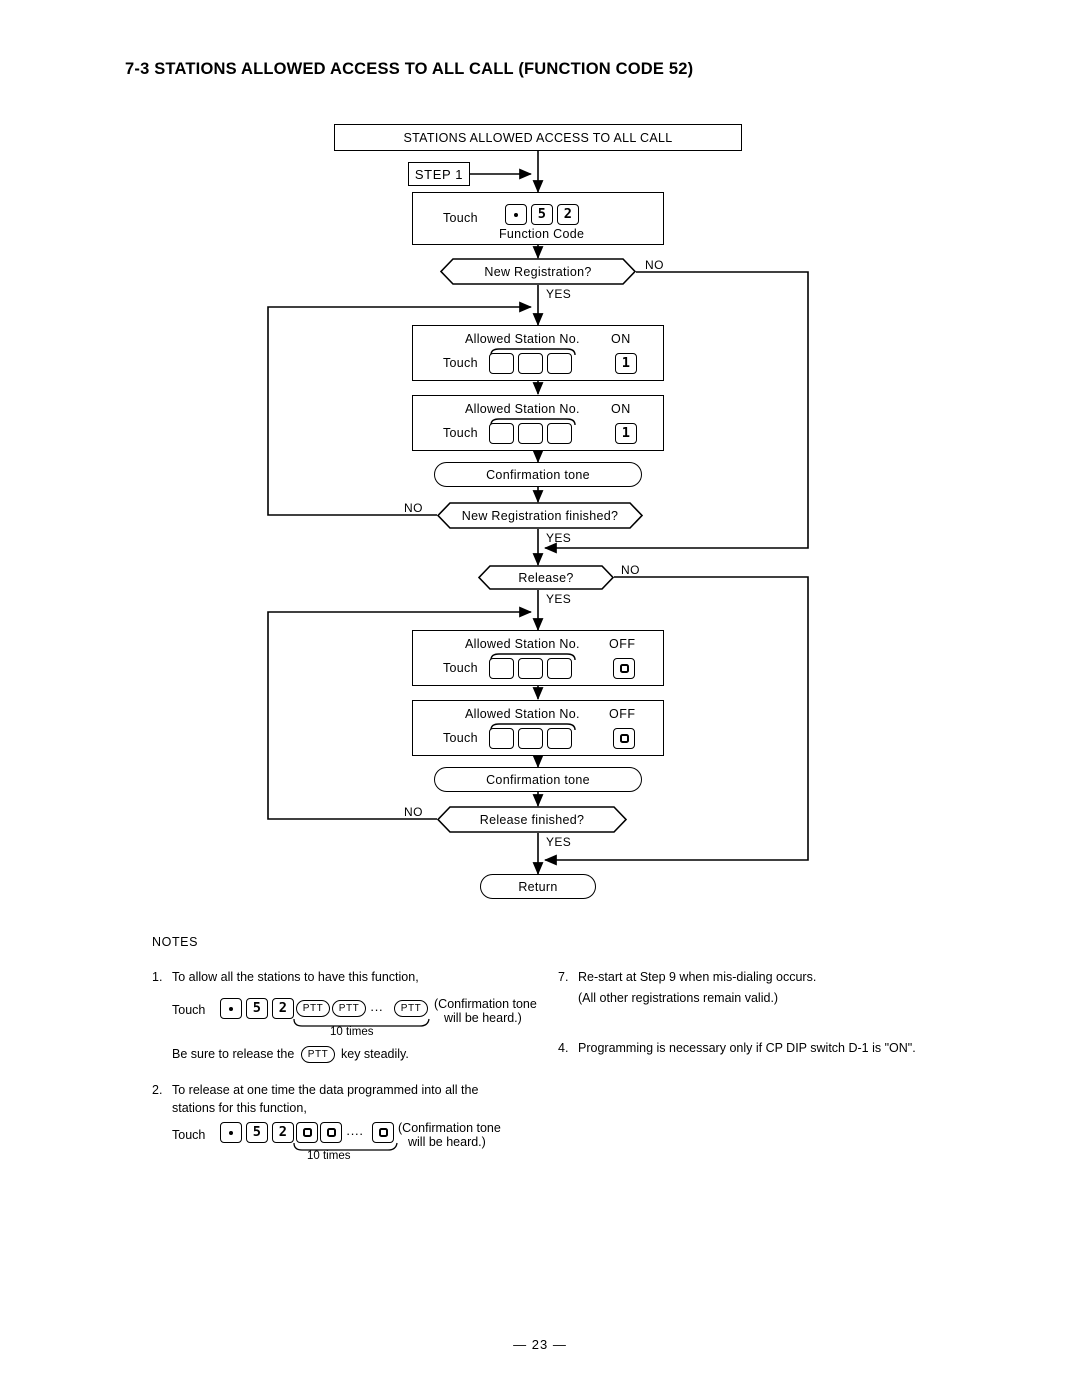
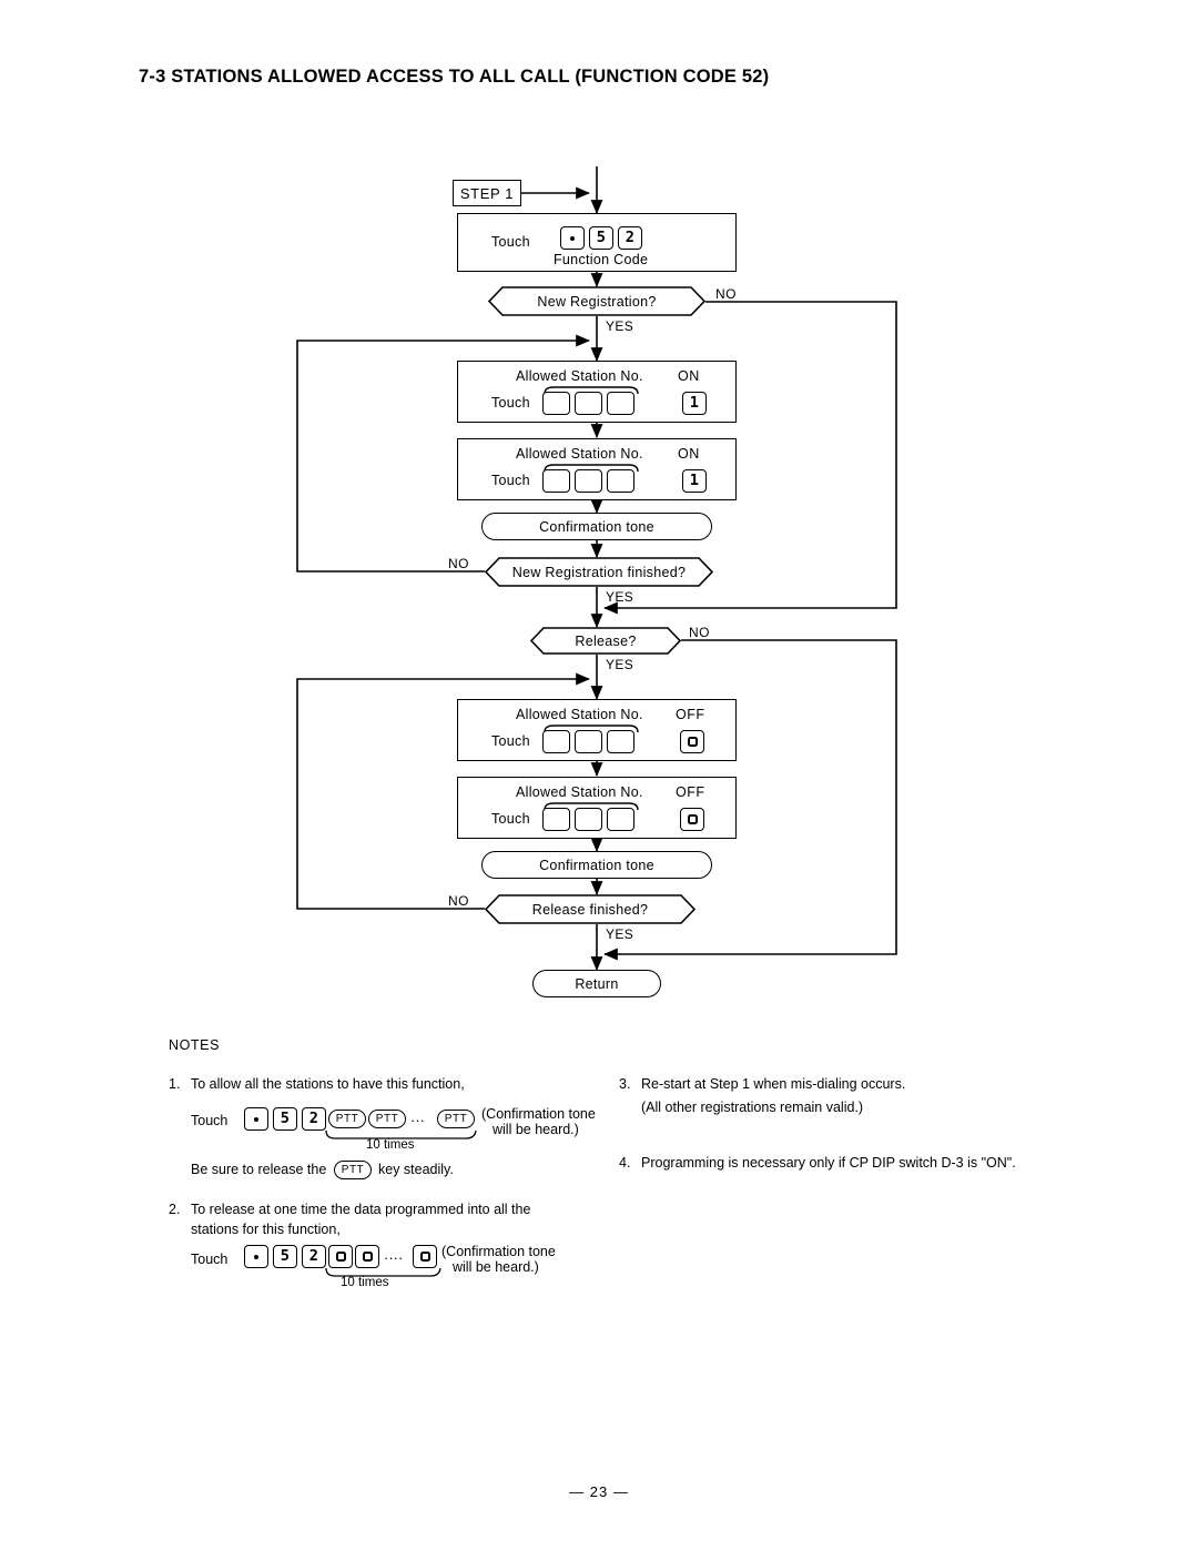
  7-3 STATIONS ALLOWED ACCESS TO ALL CALL (FUNCTION CODE 52)
- STATIONS ALLOWED ACCESS TO ALL CALL
  STEP 1
  Touch
  5
  2
  Function Code
  New Registration?
  NO
  YES
  Allowed Station No.
  ON
  Touch
  1
  Allowed Station No.
  ON
  Touch
  1
  Confirmation tone
  New Registration finished?
  NO
  YES
  Release?
  NO
  YES
  Allowed Station No.
  OFF
  Touch
  Allowed Station No.
  OFF
  Touch
  Confirmation tone
  Release finished?
  NO
  YES
  Return
  NOTES
  1.
  To allow all the stations to have this function,
  Touch
  5
  2
  PTT
  PTT
  ···
  PTT
  10 times
  (Confirmation tone
  will be heard.)
  Be sure to release the
  PTT
  key steadily.
  2.
  To release at one time the data programmed into all the
  stations for this function,
  Touch
  5
  2
  ····
  10 times
  (Confirmation tone
  will be heard.)
- 7.
+ 3.
- Re-start at Step 9 when mis-dialing occurs.
+ Re-start at Step 1 when mis-dialing occurs.
  (All other registrations remain valid.)
  4.
- Programming is necessary only if CP DIP switch D-1 is "ON".
+ Programming is necessary only if CP DIP switch D-3 is "ON".
  — 23 —
